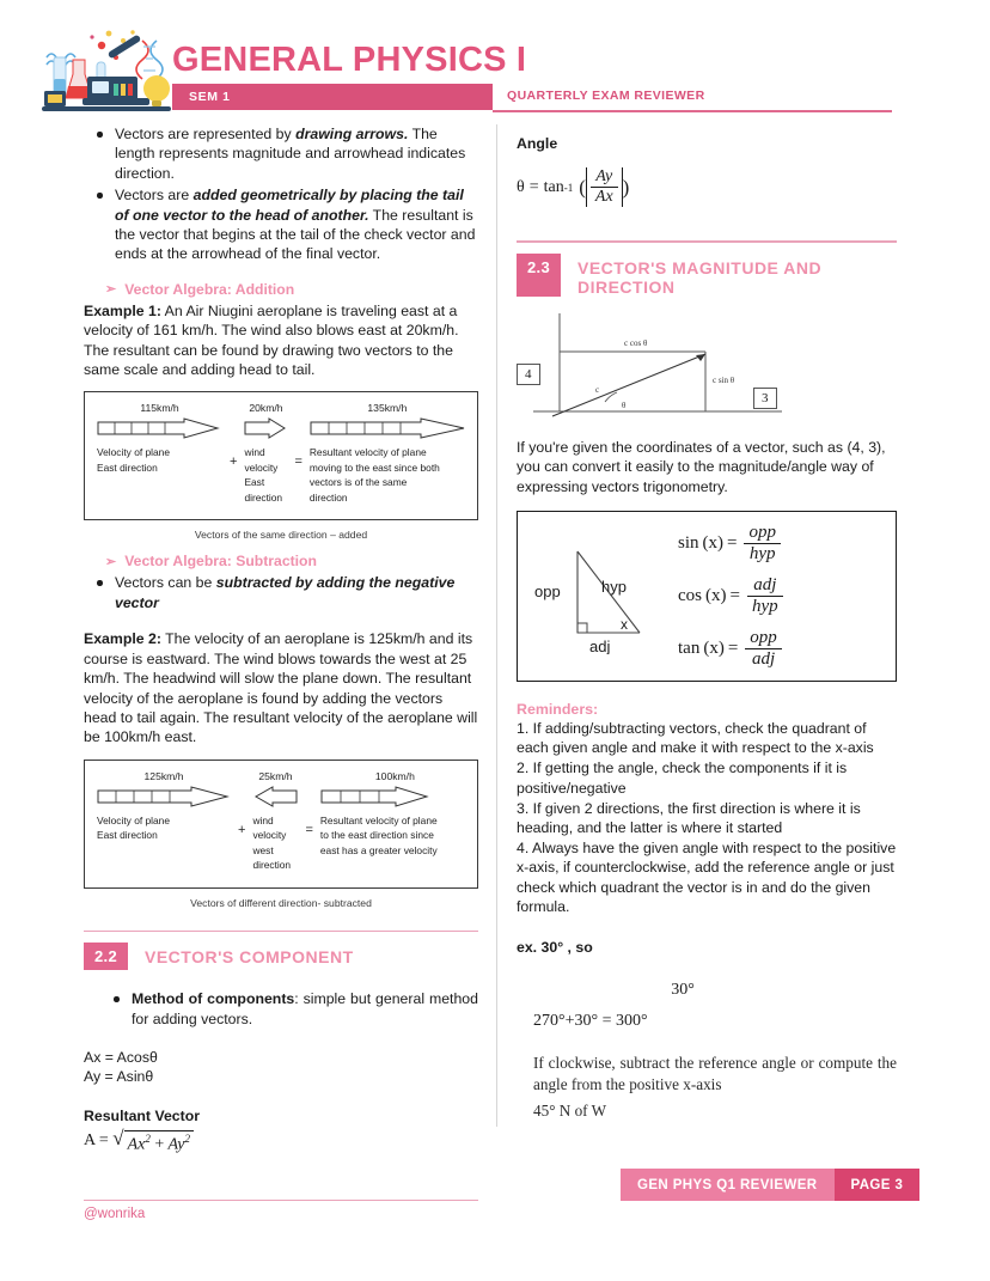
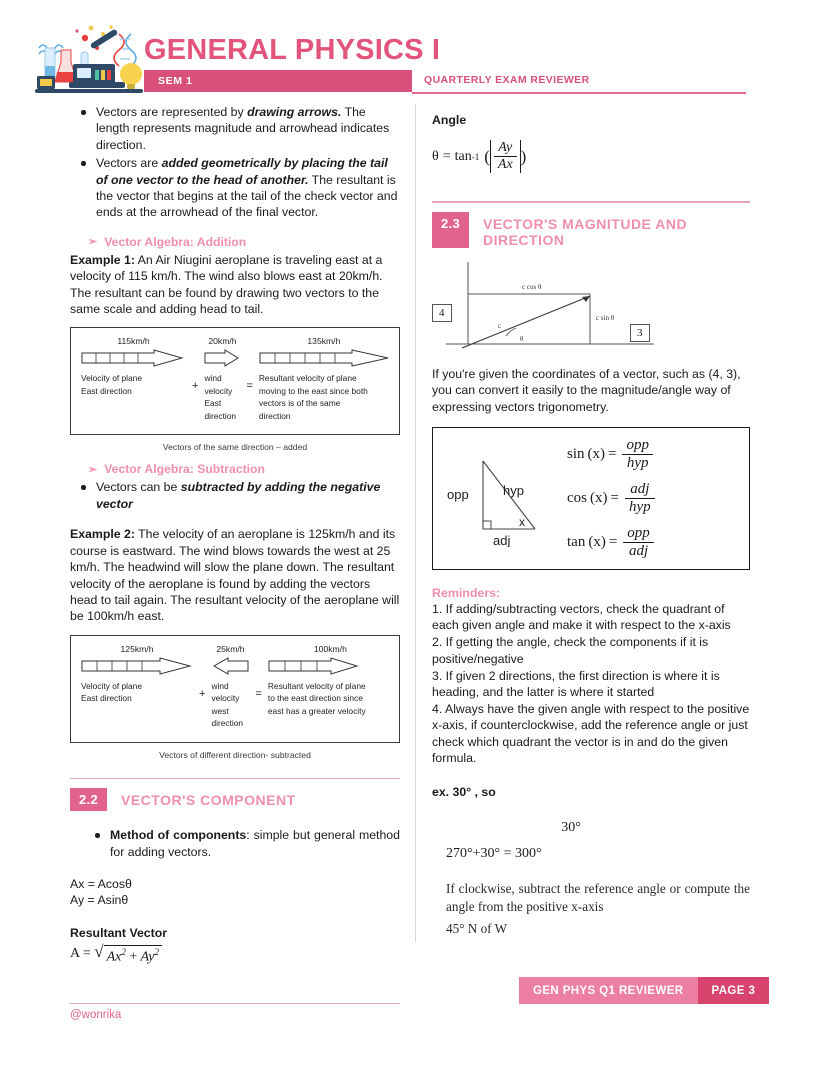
  GENERAL PHYSICS I
  SEM 1
  QUARTERLY EXAM REVIEWER
  Vectors are represented by drawing arrows. The length represents magnitude and arrowhead indicates direction.
  Vectors are added geometrically by placing the tail of one vector to the head of another. The resultant is the vector that begins at the tail of the check vector and ends at the arrowhead of the final vector.
  ➢
  Vector Algebra: Addition
- Example 1: An Air Niugini aeroplane is traveling east at a velocity of 161 km/h. The wind also blows east at 20km/h. The resultant can be found by drawing two vectors to the same scale and adding head to tail.
+ Example 1: An Air Niugini aeroplane is traveling east at a velocity of 115 km/h. The wind also blows east at 20km/h. The resultant can be found by drawing two vectors to the same scale and adding head to tail.
  115km/h
  Velocity of plane
  East direction
  +
  20km/h
  wind
  velocity
  East
  direction
  =
  135km/h
  Resultant velocity of plane
  moving to the east since both
  vectors is of the same
  direction
  Vectors of the same direction – added
  ➢
  Vector Algebra: Subtraction
  Vectors can be subtracted by adding the negative vector
  Example 2: The velocity of an aeroplane is 125km/h and its course is eastward. The wind blows towards the west at 25 km/h. The headwind will slow the plane down. The resultant velocity of the aeroplane is found by adding the vectors head to tail again. The resultant velocity of the aeroplane will be 100km/h east.
  125km/h
  Velocity of plane
  East direction
  +
  25km/h
  wind
  velocity
  west
  direction
  =
  100km/h
  Resultant velocity of plane
  to the east direction since
  east has a greater velocity
  Vectors of different direction- subtracted
  2.2
  VECTOR'S COMPONENT
  Method of components: simple but general method for adding vectors.
  Ax = Acosθ
  Ay = Asinθ
  Resultant Vector
  A =
  √
  Ax2 + Ay2
  Angle
  θ
  =
  tan
  -1
  (
  Ay
  Ax
  )
  2.3
  VECTOR'S MAGNITUDE AND DIRECTION
  c cos θ
  c sin θ
  c
  θ
  4
  3
  If you're given the coordinates of a vector, such as (4, 3), you can convert it easily to the magnitude/angle way of expressing vectors trigonometry.
  opp
  hyp
  adj
  x
  sin
  (x)
  =
  opp
  hyp
  cos
  (x)
  =
  adj
  hyp
  tan
  (x)
  =
  opp
  adj
  Reminders:
  1. If adding/subtracting vectors, check the quadrant of each given angle and make it with respect to the x-axis
  2. If getting the angle, check the components if it is positive/negative
  3. If given 2 directions, the first direction is where it is heading, and the latter is where it started
  4. Always have the given angle with respect to the positive x-axis, if counterclockwise, add the reference angle or just check which quadrant the vector is in and do the given formula.
  ex. 30° , so
  30°
  270°+30° = 300°
  If clockwise, subtract the reference angle or compute the angle from the positive x-axis
  45° N of W
  GEN PHYS Q1 REVIEWER
  PAGE 3
  @wonrika
